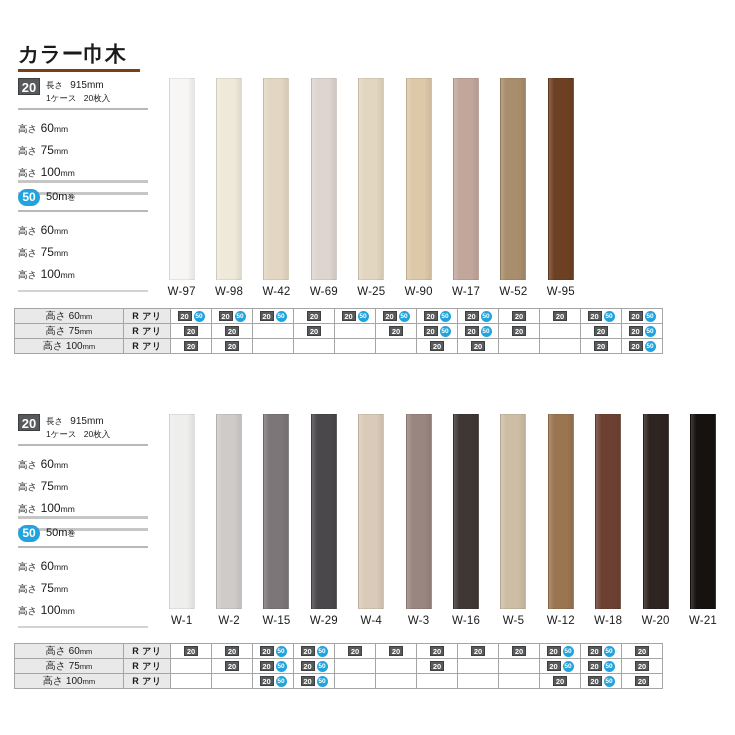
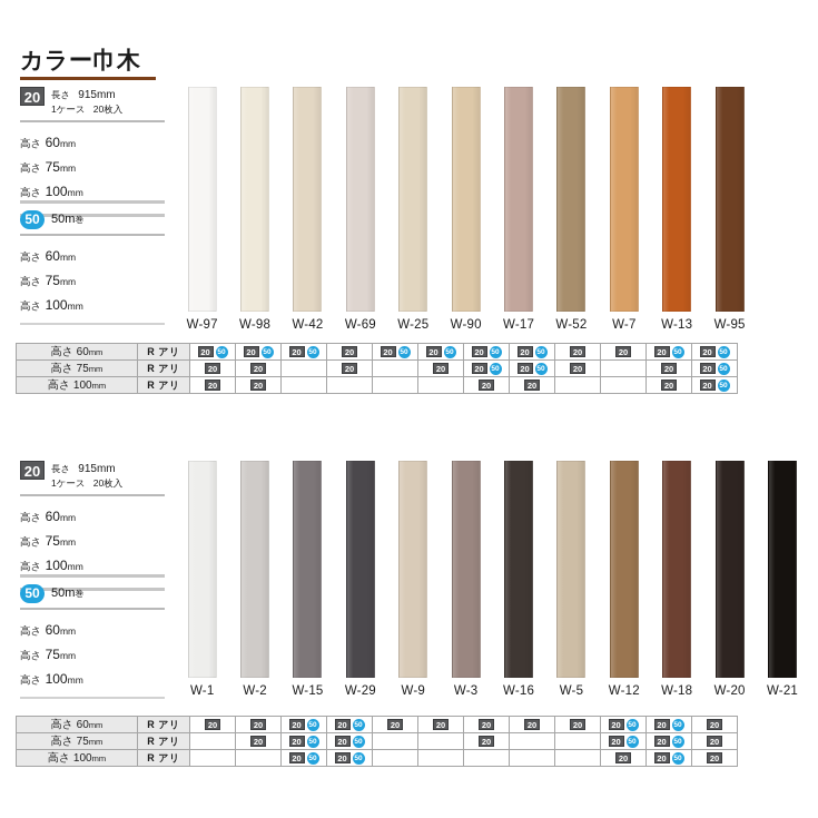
  カラー巾木
  20
  長さ 915mm
  1ケース 20枚入
  高さ 60mm
  高さ 75mm
  高さ 100mm
  50
  50m巻
  高さ 60mm
  高さ 75mm
  高さ 100mm
  W-97
  W-98
  W-42
  W-69
  W-25
  W-90
  W-17
  W-52
+ W-7
+ W-13
  W-95
  高さ 75mm	R アリ	20	20		20		20	20	20	20		20	20
  高さ 100mm	R アリ	20	20					20	20			20	20
  20
  長さ 915mm
  1ケース 20枚入
  高さ 60mm
  高さ 75mm
  高さ 100mm
  50
  50m巻
  高さ 60mm
  高さ 75mm
  高さ 100mm
  W-1
  W-2
  W-15
  W-29
- W-4
+ W-9
  W-3
  W-16
  W-5
  W-12
  W-18
  W-20
  W-21
  高さ 60mm	R アリ	20	20	20	20	20	20	20	20	20	20	20	20
  高さ 75mm	R アリ		20	20	20			20			20	20	20
  高さ 100mm	R アリ			20	20						20	20	20
